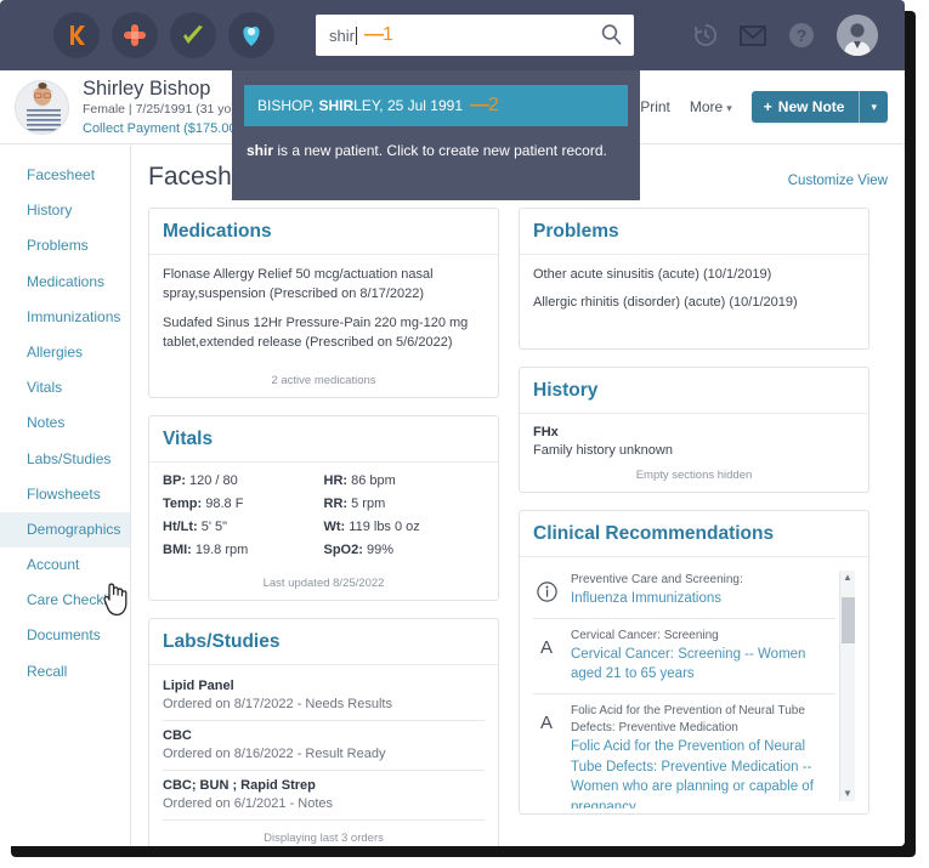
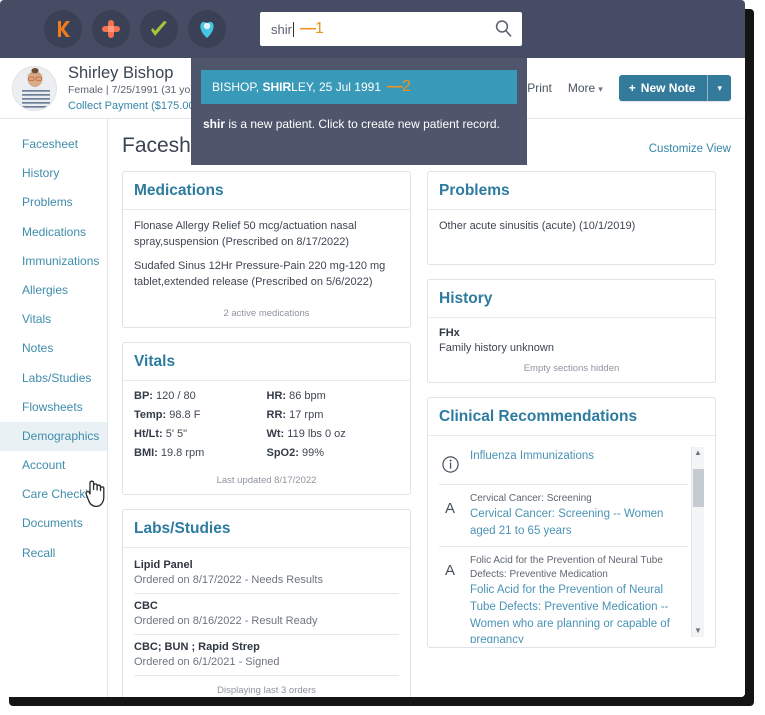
  shir
  —1
- ?
  Shirley Bishop
  Female | 7/25/1991 (31 yo
  Collect Payment ($175.0
  Print
  More ▾
  +
  New Note
  ▾
  Facesheet
  History
  Problems
  Medications
  Immunizations
  Allergies
  Vitals
  Notes
  Labs/Studies
  Flowsheets
  Demographics
  Account
  Documents
  Recall
  Customize View
  Medications
  Flonase Allergy Relief 50 mcg/actuation nasal spray,suspension (Prescribed on 8/17/2022)
  Sudafed Sinus 12Hr Pressure-Pain 220 mg-120 mg tablet,extended release (Prescribed on 5/6/2022)
  2 active medications
  Vitals
  BP: 120 / 80
  Temp: 98.8 F
  Ht/Lt: 5' 5"
  BMI: 19.8 rpm
  HR: 86 bpm
- RR: 5 rpm
+ RR: 17 rpm
  Wt: 119 lbs 0 oz
  SpO2: 99%
- Last updated 8/25/2022
+ Last updated 8/17/2022
  Labs/Studies
  Lipid Panel
  Ordered on 8/17/2022 - Needs Results
  CBC
  Ordered on 8/16/2022 - Result Ready
  CBC; BUN ; Rapid Strep
- Ordered on 6/1/2021 - Notes
+ Ordered on 6/1/2021 - Signed
  Displaying last 3 orders
  Problems
  Other acute sinusitis (acute) (10/1/2019)
- Allergic rhinitis (disorder) (acute) (10/1/2019)
  History
  FHx
  Family history unknown
  Empty sections hidden
  Clinical Recommendations
- Preventive Care and Screening:
  Influenza Immunizations
  A
  Cervical Cancer: Screening
  Cervical Cancer: Screening -- Women aged 21 to 65 years
  A
  Folic Acid for the Prevention of Neural Tube Defects: Preventive Medication
  Folic Acid for the Prevention of Neural Tube Defects: Preventive Medication -- Women who are planning or capable of pregnancy
  ▲
  ▼
  BISHOP, SHIRLEY, 25 Jul 1991
  —2
  shir is a new patient. Click to create new patient record.
